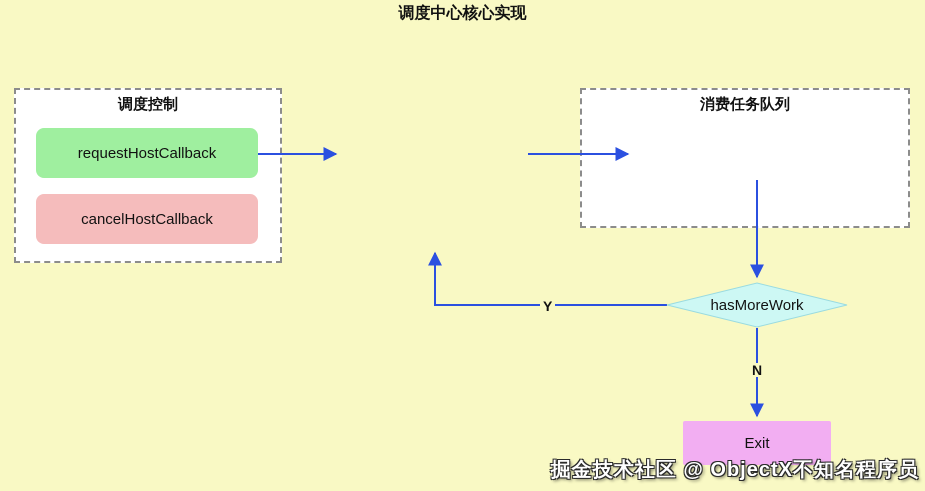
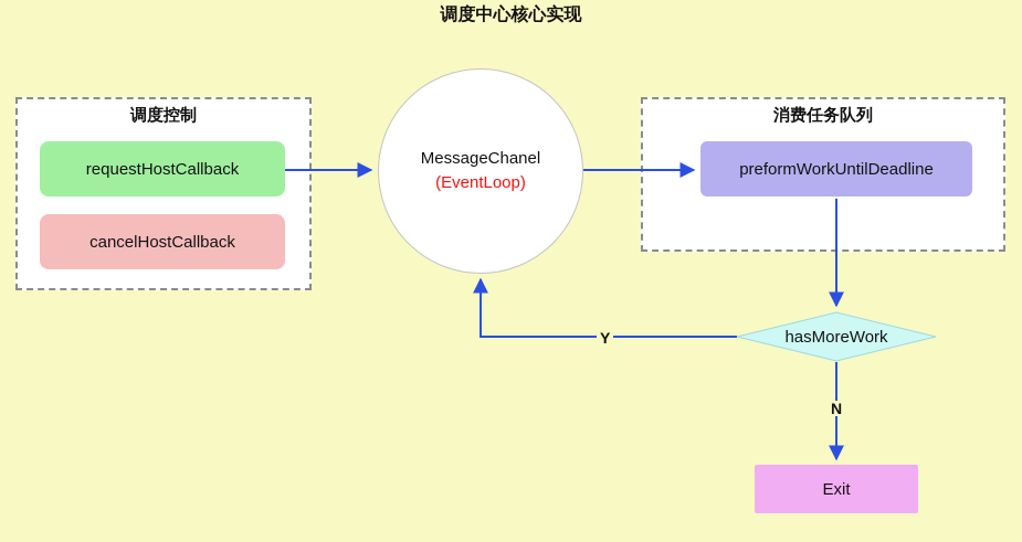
  调度中心核心实现
  调度控制
  消费任务队列
  requestHostCallback
  cancelHostCallback
+ MessageChanel
+ (EventLoop)
+ preformWorkUntilDeadline
  hasMoreWork
  Y
  N
  Exit
- 掘金技术社区 @ ObjectX不知名程序员
